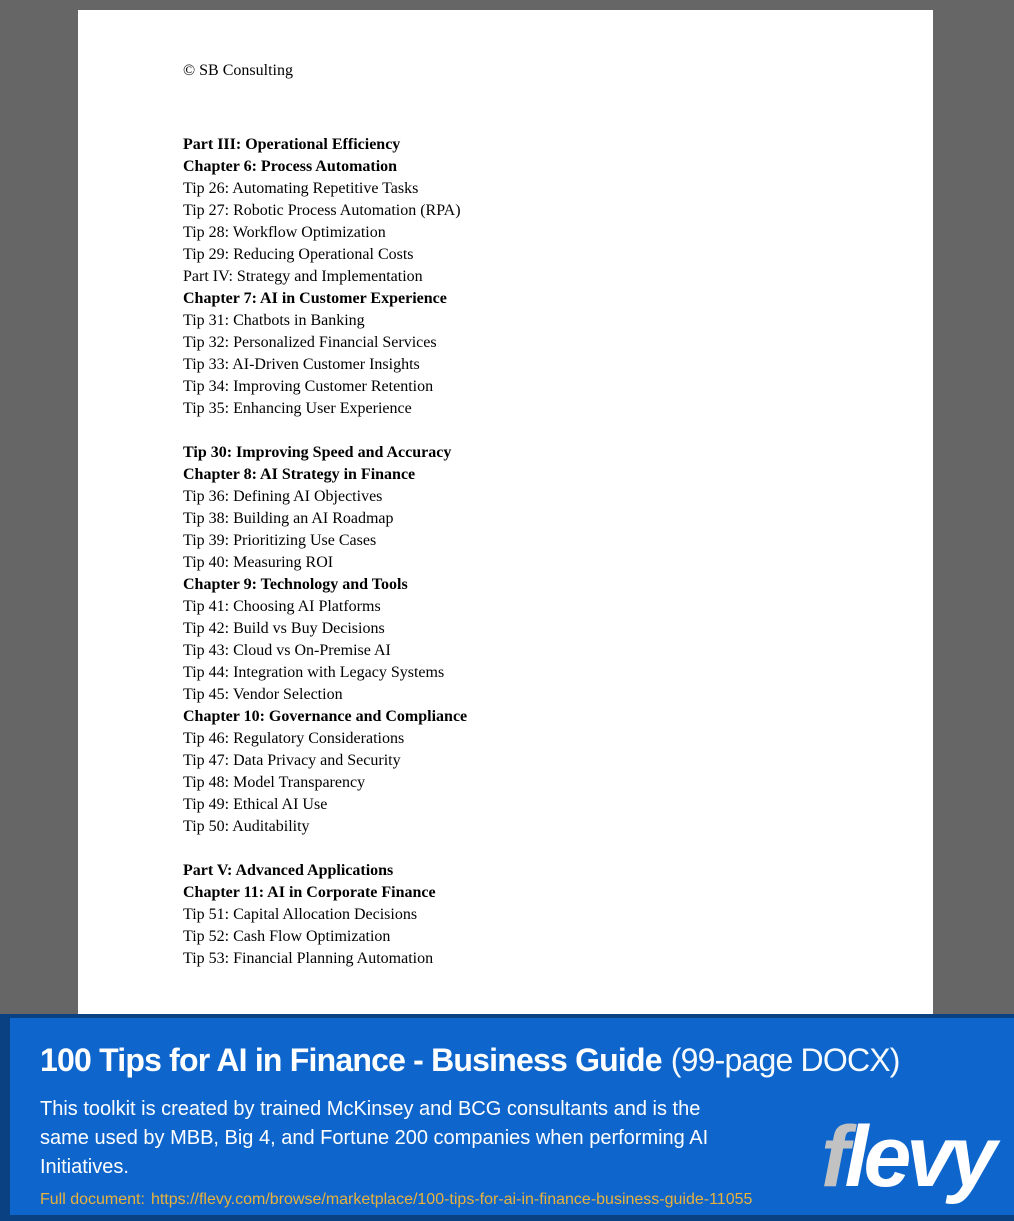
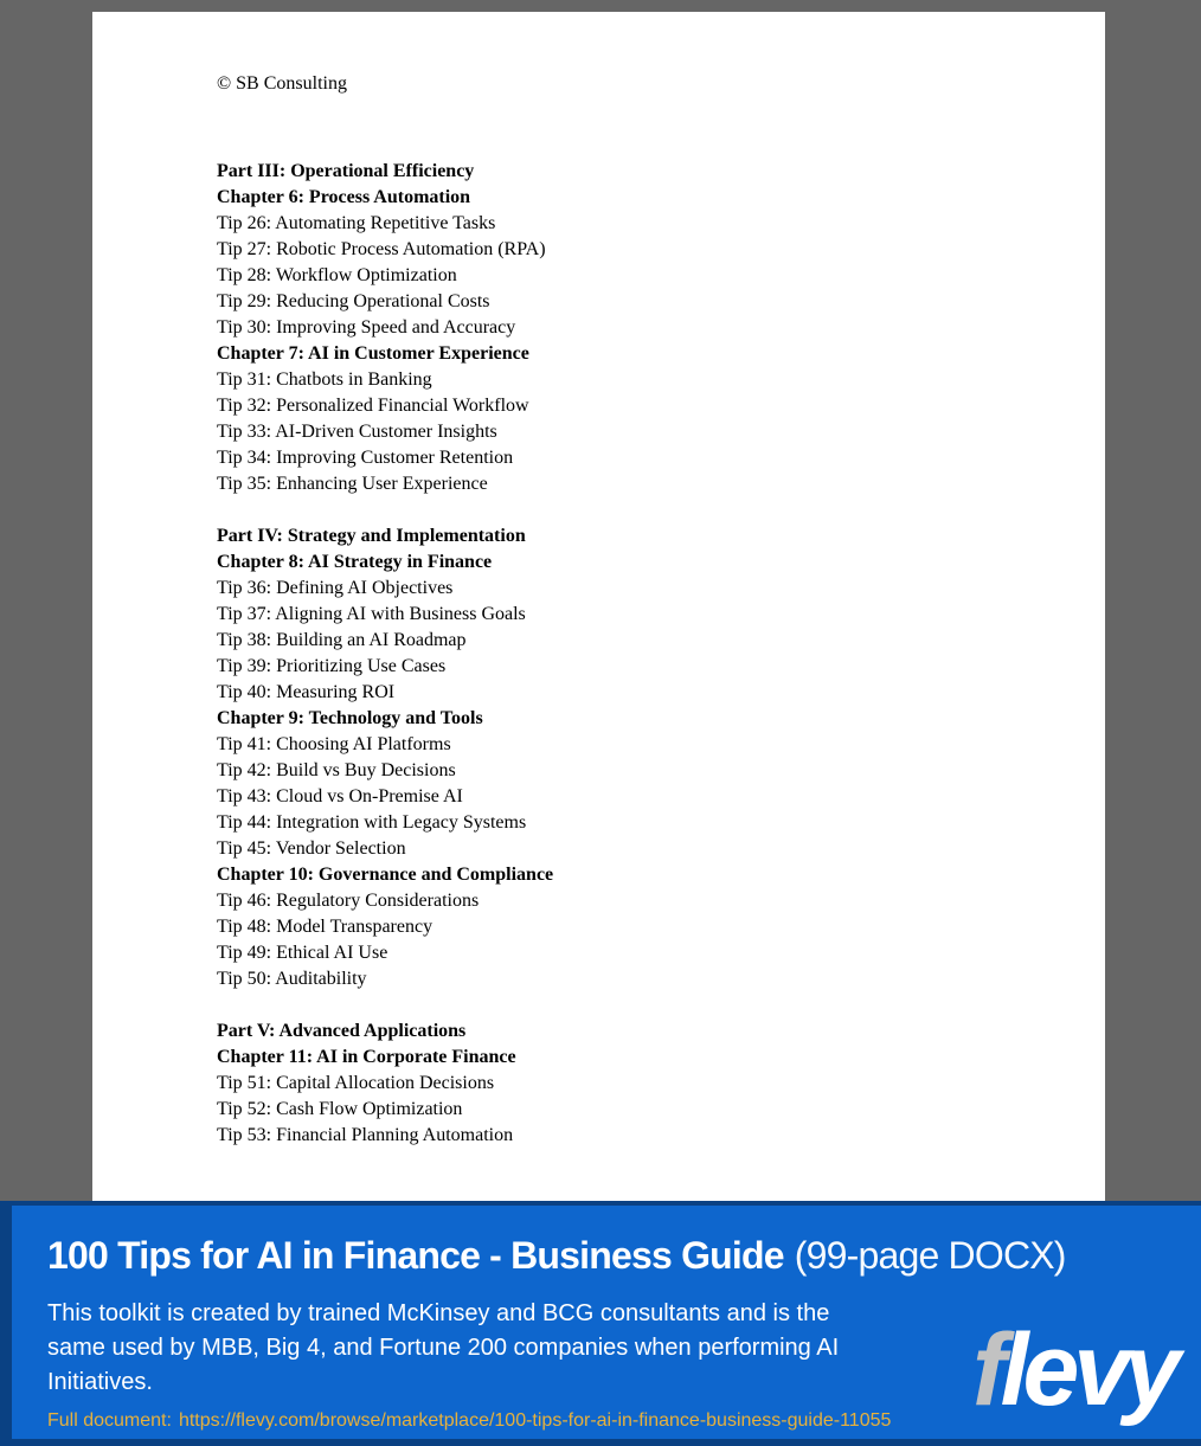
  © SB Consulting
  Part III: Operational Efficiency
  Chapter 6: Process Automation
  Tip 26: Automating Repetitive Tasks
  Tip 27: Robotic Process Automation (RPA)
  Tip 28: Workflow Optimization
  Tip 29: Reducing Operational Costs
- Part IV: Strategy and Implementation
+ Tip 30: Improving Speed and Accuracy
  Chapter 7: AI in Customer Experience
  Tip 31: Chatbots in Banking
- Tip 32: Personalized Financial Services
+ Tip 32: Personalized Financial Workflow
  Tip 33: AI-Driven Customer Insights
  Tip 34: Improving Customer Retention
  Tip 35: Enhancing User Experience
- Tip 30: Improving Speed and Accuracy
+ Part IV: Strategy and Implementation
  Chapter 8: AI Strategy in Finance
  Tip 36: Defining AI Objectives
+ Tip 37: Aligning AI with Business Goals
  Tip 38: Building an AI Roadmap
  Tip 39: Prioritizing Use Cases
  Tip 40: Measuring ROI
  Chapter 9: Technology and Tools
  Tip 41: Choosing AI Platforms
  Tip 42: Build vs Buy Decisions
  Tip 43: Cloud vs On-Premise AI
  Tip 44: Integration with Legacy Systems
  Tip 45: Vendor Selection
  Chapter 10: Governance and Compliance
  Tip 46: Regulatory Considerations
- Tip 47: Data Privacy and Security
  Tip 48: Model Transparency
  Tip 49: Ethical AI Use
  Tip 50: Auditability
  Part V: Advanced Applications
  Chapter 11: AI in Corporate Finance
  Tip 51: Capital Allocation Decisions
  Tip 52: Cash Flow Optimization
  Tip 53: Financial Planning Automation
  100 Tips for AI in Finance - Business Guide (99-page DOCX)
  This toolkit is created by trained McKinsey and BCG consultants and is the
  same used by MBB, Big 4, and Fortune 200 companies when performing AI
  Initiatives.
  Full document: https://flevy.com/browse/marketplace/100-tips-for-ai-in-finance-business-guide-11055
  flevy
